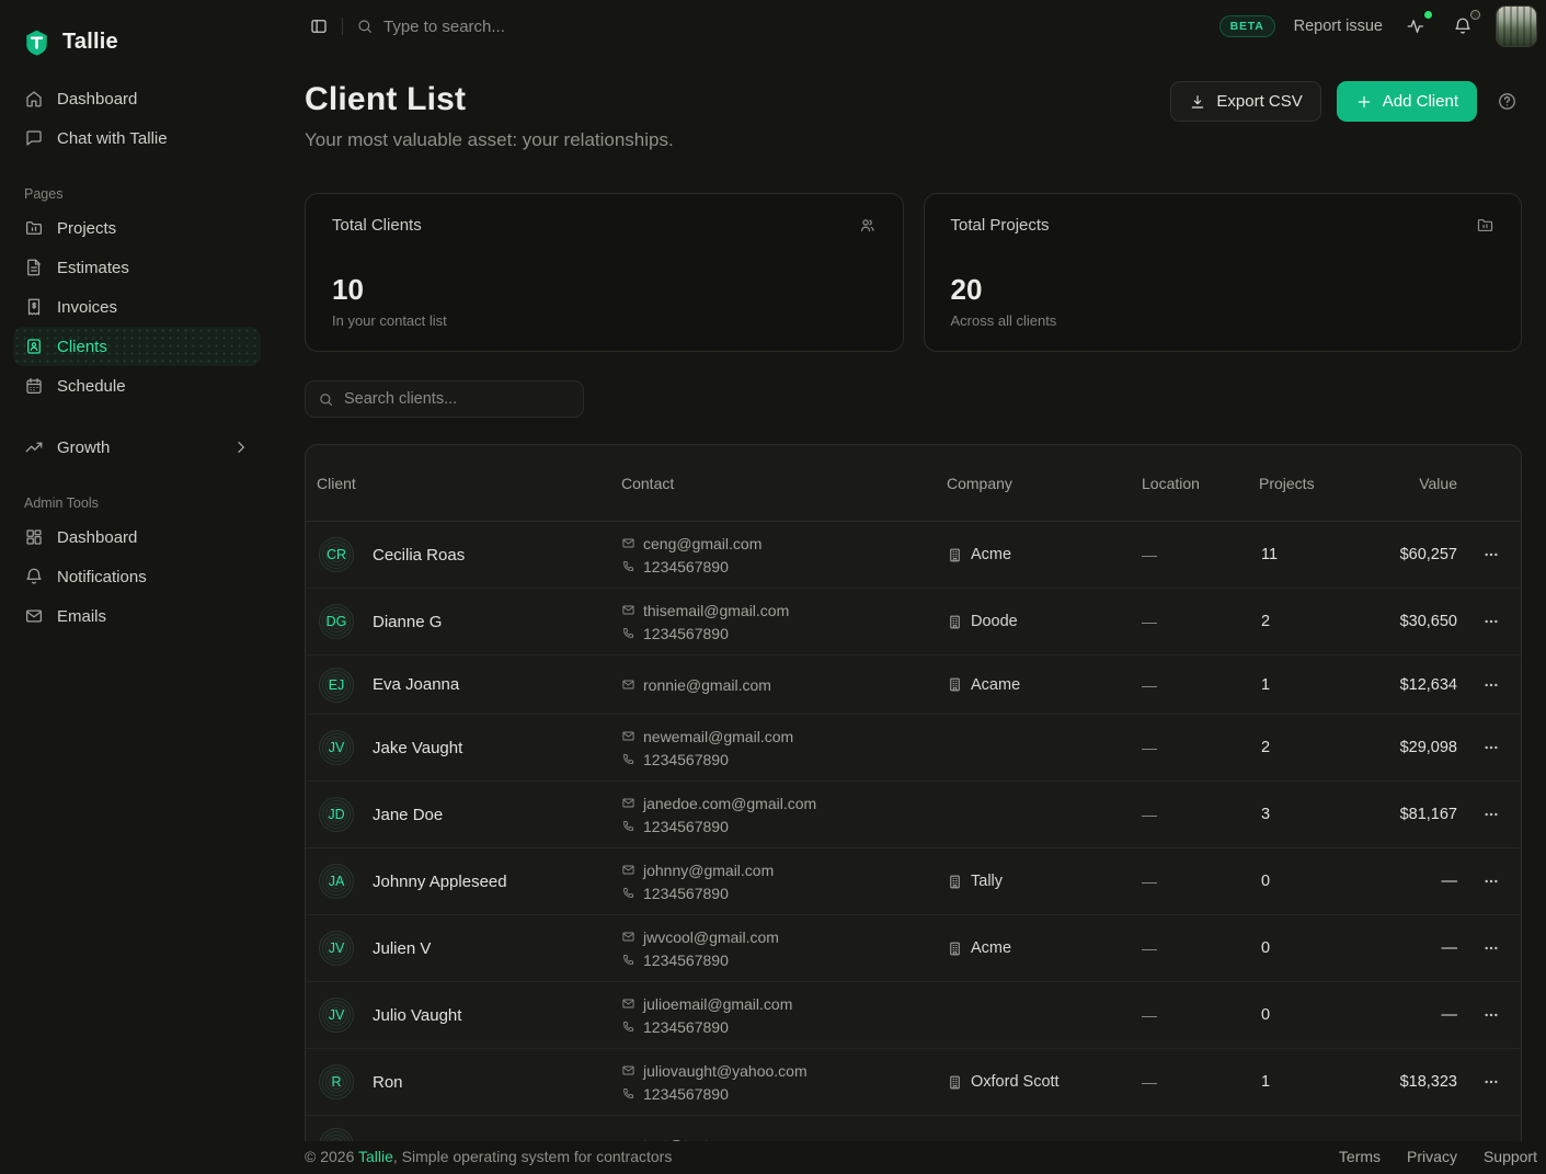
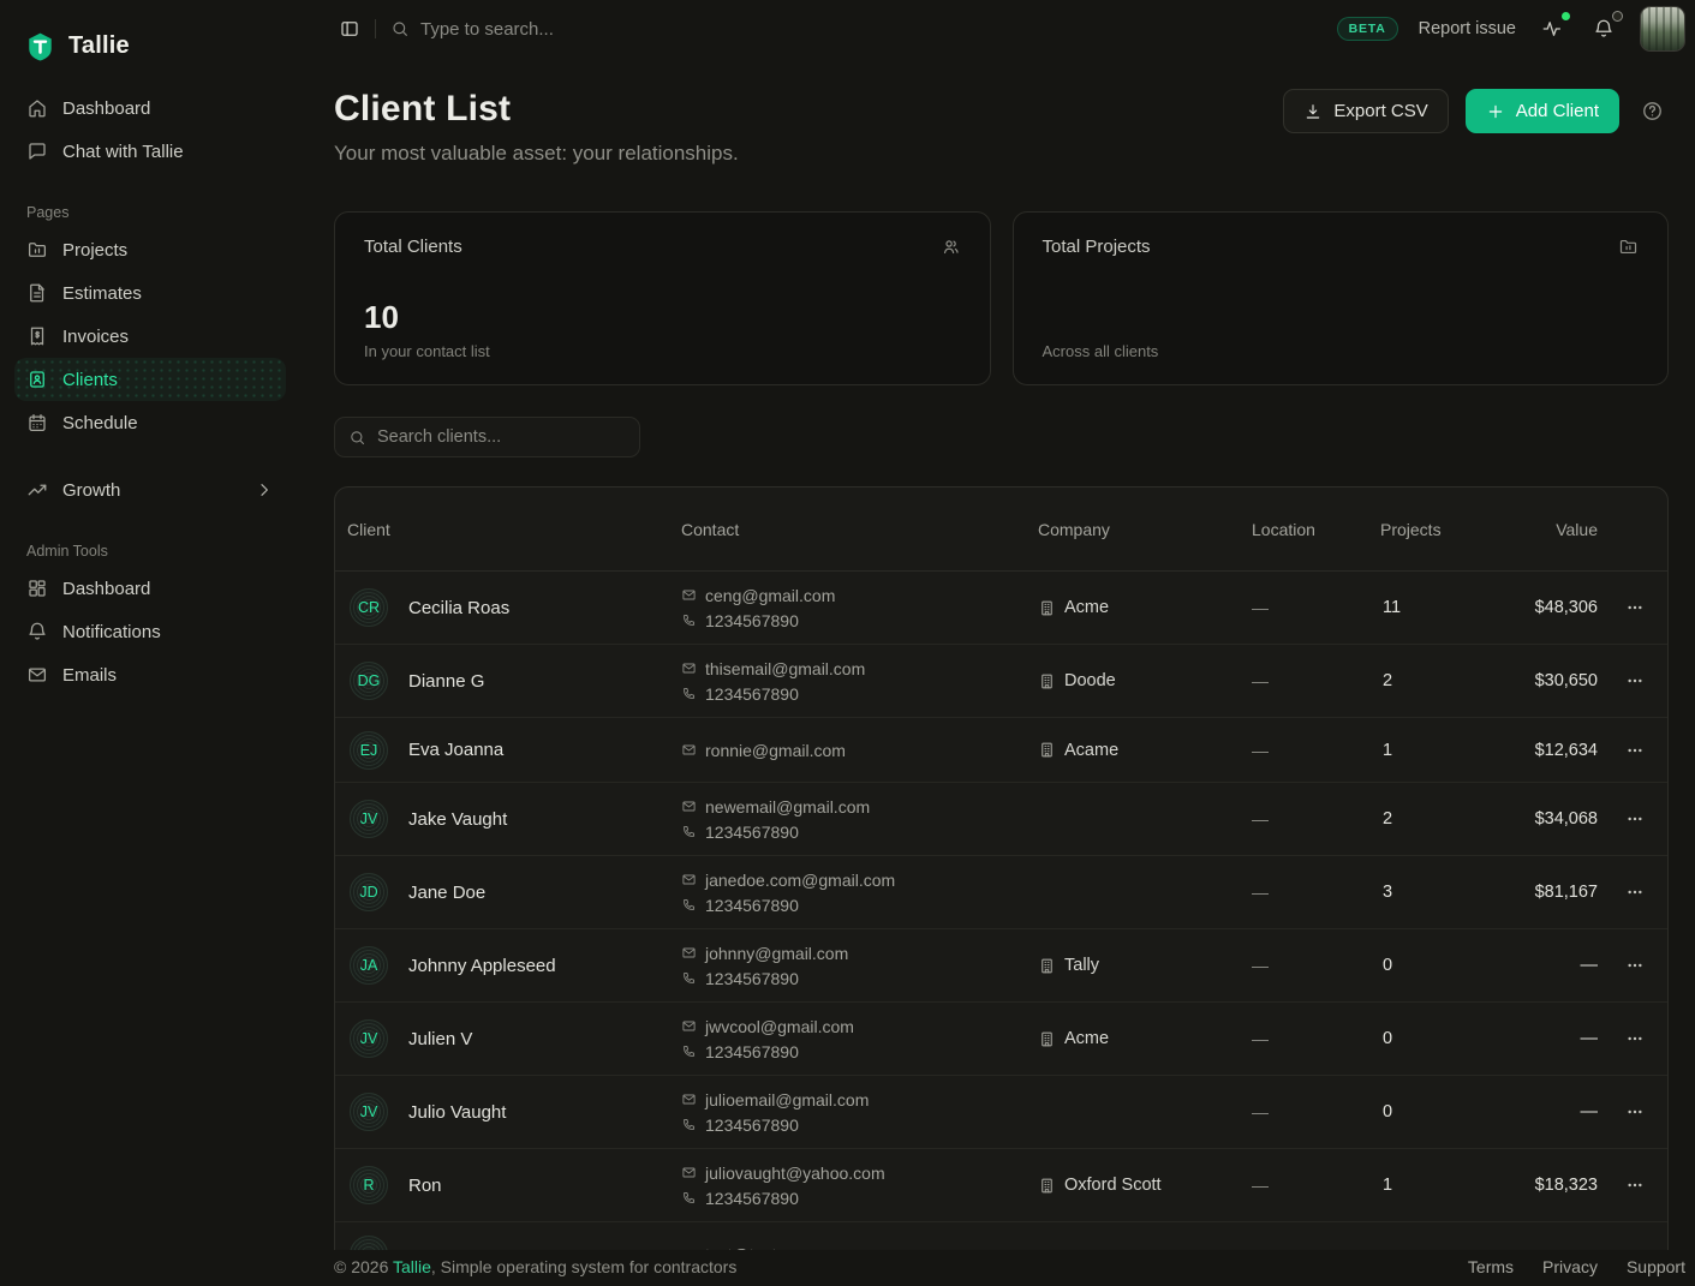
  Tallie
  Dashboard
  Chat with Tallie
  Pages
  Projects
  Estimates
  Invoices
  Clients
  Schedule
  Growth
  Admin Tools
  Dashboard
  Notifications
  Emails
  Type to search...
  BETA
  Report issue
  Client List
  Your most valuable asset: your relationships.
  Export CSV
  Add Client
  Total Clients
  10
  In your contact list
  Total Projects
- 20
  Across all clients
  Search clients...
  Client
  Contact
  Company
  Location
  Projects
  Value
  CR
  Cecilia Roas
  ceng@gmail.com
  1234567890
  Acme
  —
  11
- $60,257
+ $48,306
  DG
  Dianne G
  thisemail@gmail.com
  1234567890
  Doode
  —
  2
  $30,650
  EJ
  Eva Joanna
  ronnie@gmail.com
  Acame
  —
  1
  $12,634
  JV
  Jake Vaught
  newemail@gmail.com
  1234567890
  —
  2
- $29,098
+ $34,068
  JD
  Jane Doe
  janedoe.com@gmail.com
  1234567890
  —
  3
  $81,167
  JA
  Johnny Appleseed
  johnny@gmail.com
  1234567890
  Tally
  —
  0
  —
  JV
  Julien V
  jwvcool@gmail.com
  1234567890
  Acme
  —
  0
  —
  JV
  Julio Vaught
  julioemail@gmail.com
  1234567890
  —
  0
  —
  R
  Ron
  juliovaught@yahoo.com
  1234567890
  Oxford Scott
  —
  1
  $18,323
  © 2026 Tallie, Simple operating system for contractors
  Terms
  Privacy
  Support
